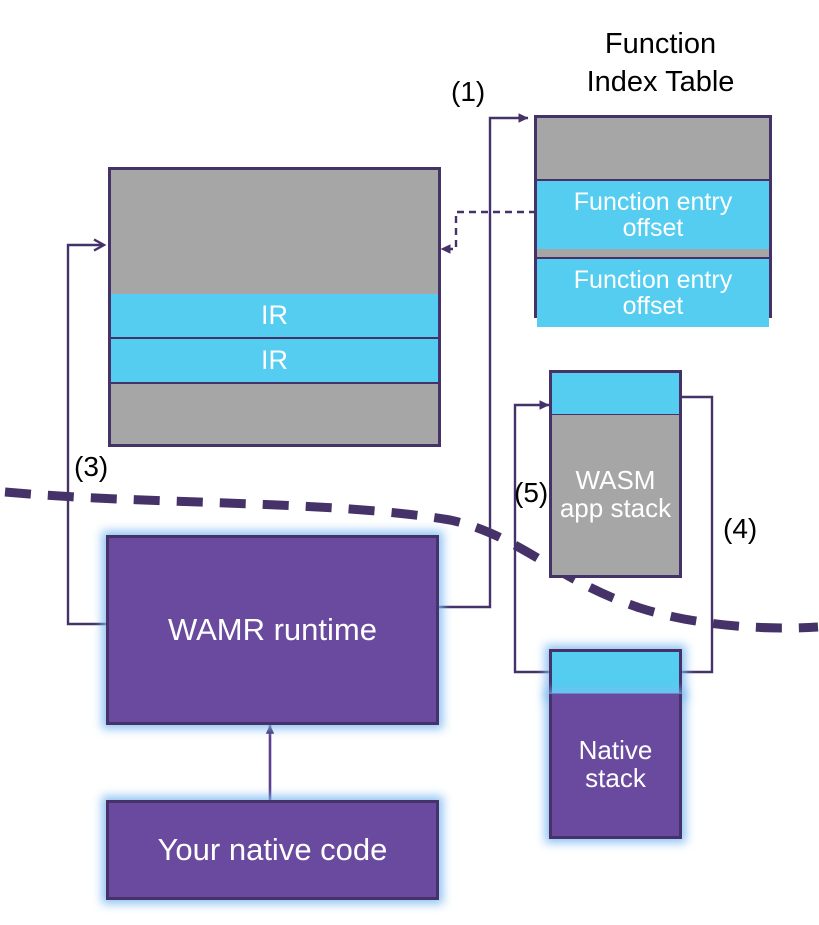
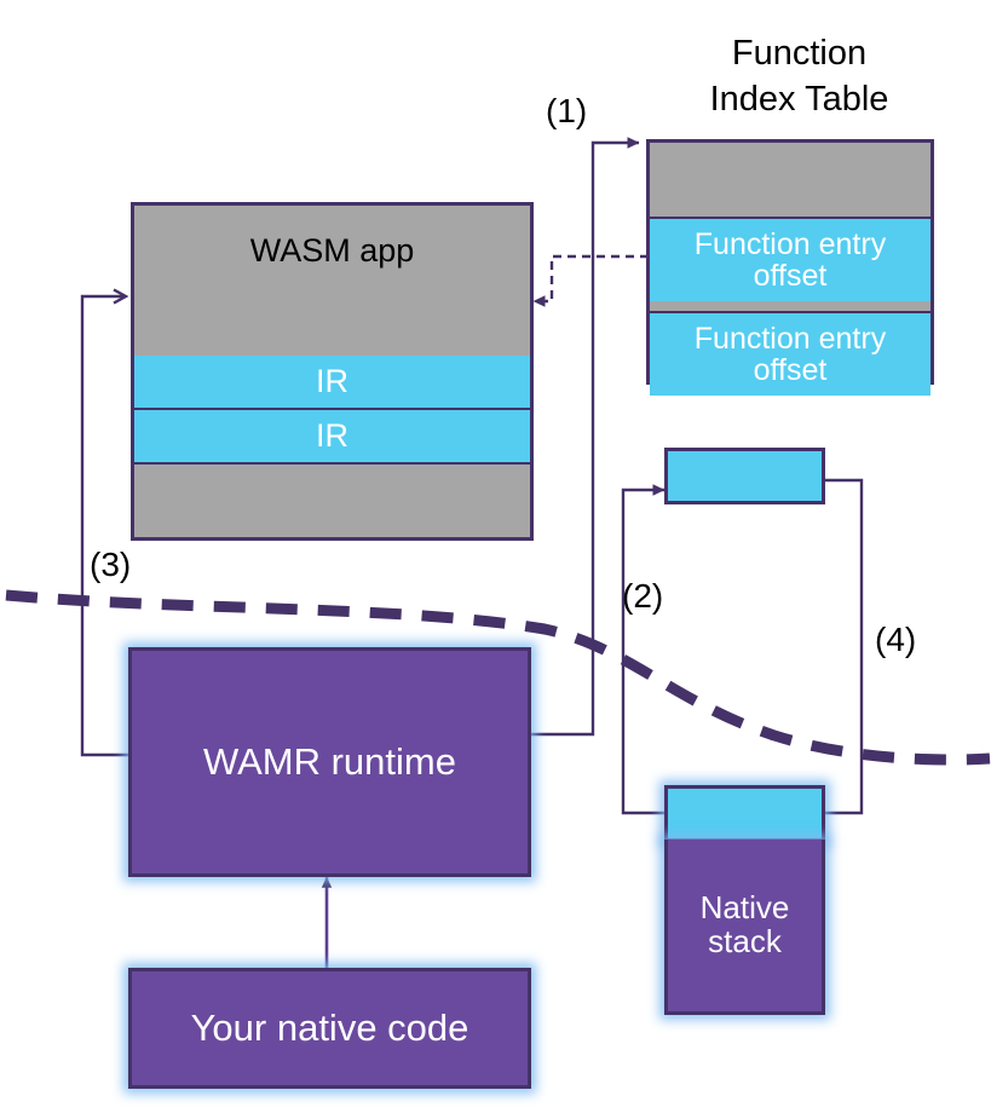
  Function
  Index Table
+ WASM app
  IR
  IR
  Function entry
  offset
  Function entry
  offset
- WASM
- app stack
  Native
  stack
  WAMR runtime
  Your native code
  (1)
- (5)
+ (2)
  (3)
  (4)
